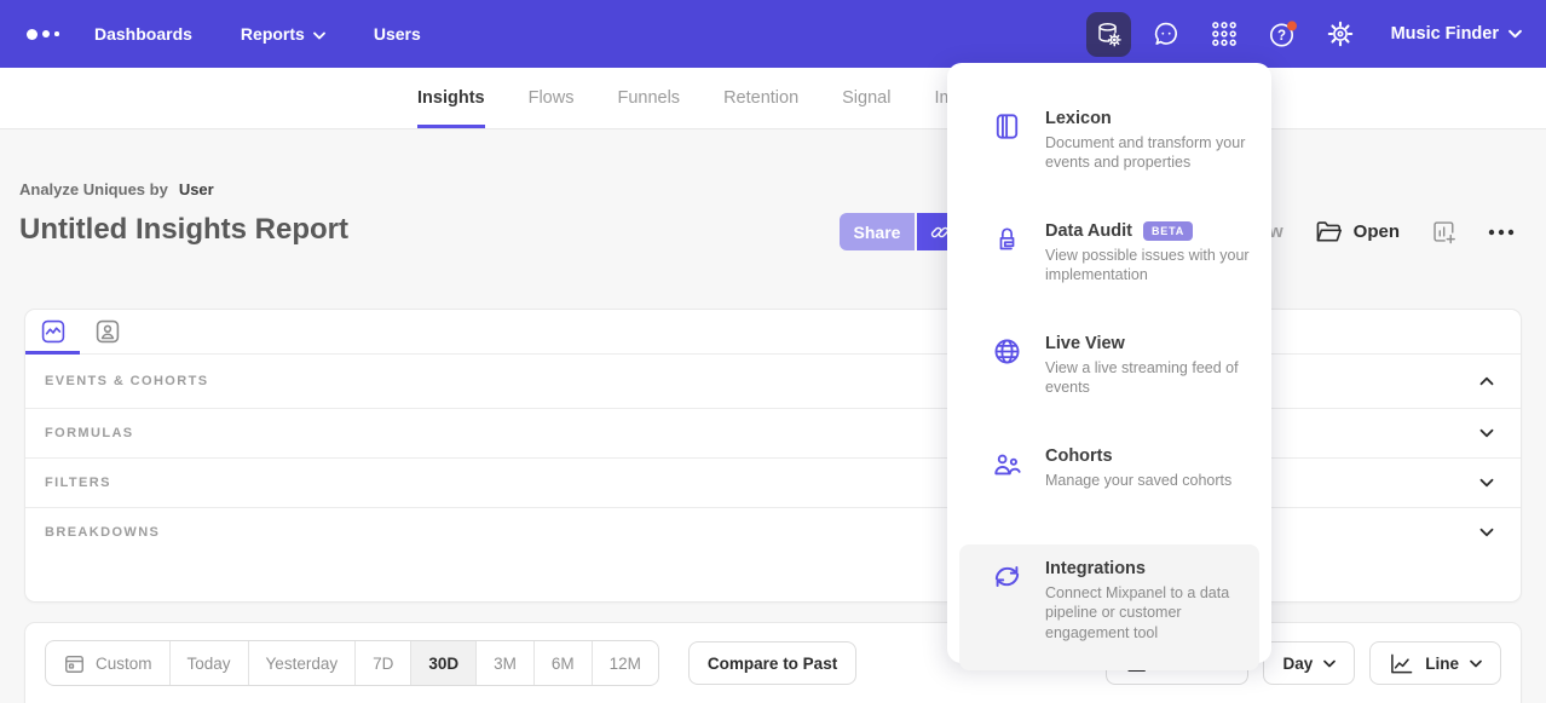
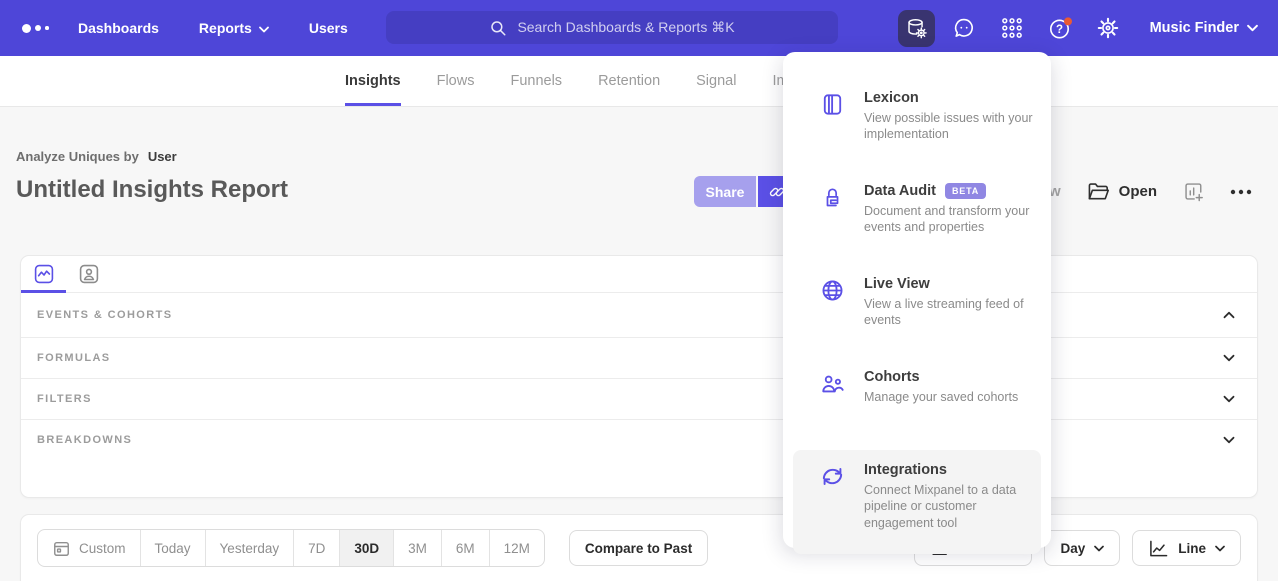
  Dashboards
  Reports
  Users
+ Search Dashboards & Reports ⌘K
  ?
  Music Finder
  Insights
  Flows
  Funnels
  Retention
  Signal
  Analyze Uniques by
  User
  Untitled Insights Report
  Share
  Open
  EVENTS & COHORTS
  FORMULAS
  FILTERS
  BREAKDOWNS
  Custom
  Today
  Yesterday
  7D
  30D
  3M
  6M
  12M
  Compare to Past
  Day
  Line
  Lexicon
- Document and transform your events and properties
+ View possible issues with your implementation
  Data Audit
  BETA
- View possible issues with your implementation
+ Document and transform your events and properties
  Live View
  View a live streaming feed of events
  Cohorts
  Manage your saved cohorts
  Integrations
  Connect Mixpanel to a data pipeline or customer engagement tool
